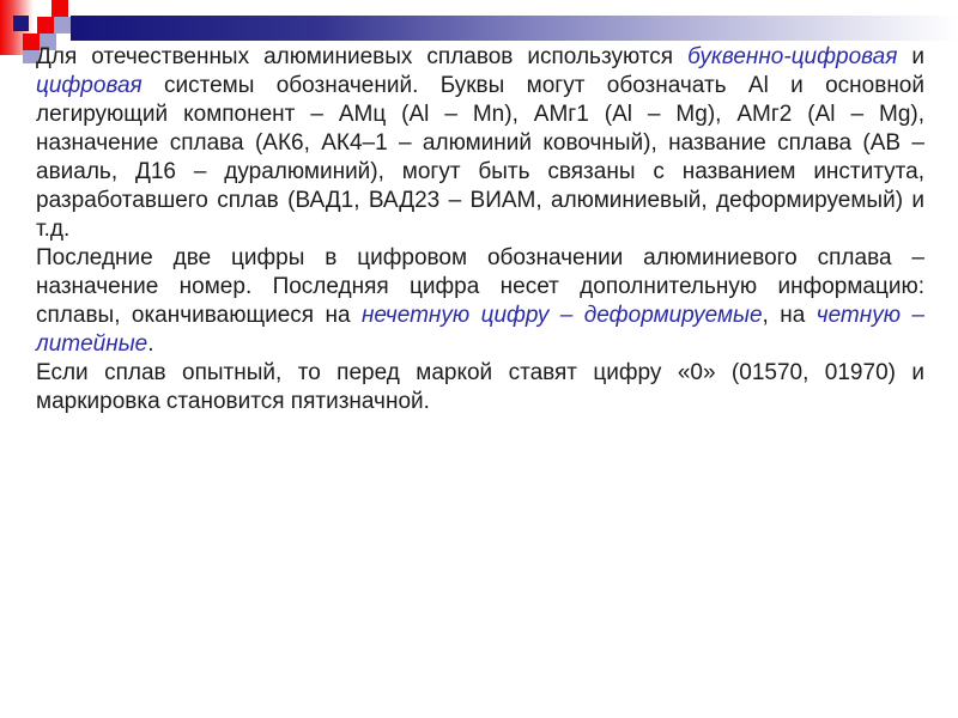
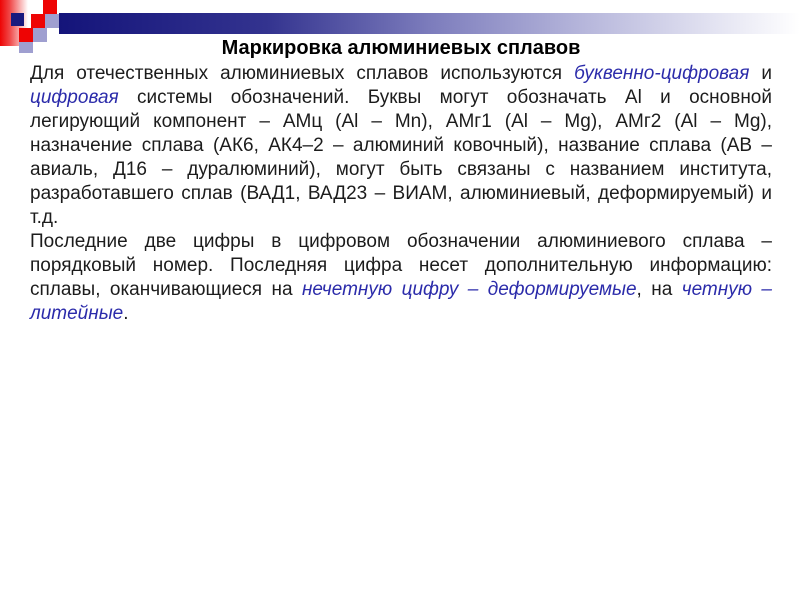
+ Маркировка алюминиевых сплавов
- Для отечественных алюминиевых сплавов используются буквенно-цифровая и цифровая системы обозначений. Буквы могут обозначать Al и основной легирующий компонент – АМц (Al – Mn), АМг1 (Al – Mg), АМг2 (Al – Mg), назначение сплава (АК6, АК4–1 – алюминий ковочный), название сплава (АВ – авиаль, Д16 – дуралюминий), могут быть связаны с названием института, разработавшего сплав (ВАД1, ВАД23 – ВИАМ, алюминиевый, деформируемый) и т.д.
+ Для отечественных алюминиевых сплавов используются буквенно-цифровая и цифровая системы обозначений. Буквы могут обозначать Al и основной легирующий компонент – АМц (Al – Mn), АМг1 (Al – Mg), АМг2 (Al – Mg), назначение сплава (АК6, АК4–2 – алюминий ковочный), название сплава (АВ – авиаль, Д16 – дуралюминий), могут быть связаны с названием института, разработавшего сплав (ВАД1, ВАД23 – ВИАМ, алюминиевый, деформируемый) и т.д.
- Последние две цифры в цифровом обозначении алюминиевого сплава – назначение номер. Последняя цифра несет дополнительную информацию: сплавы, оканчивающиеся на нечетную цифру – деформируемые, на четную – литейные.
+ Последние две цифры в цифровом обозначении алюминиевого сплава – порядковый номер. Последняя цифра несет дополнительную информацию: сплавы, оканчивающиеся на нечетную цифру – деформируемые, на четную – литейные.
- Если сплав опытный, то перед маркой ставят цифру «0» (01570, 01970) и маркировка становится пятизначной.
